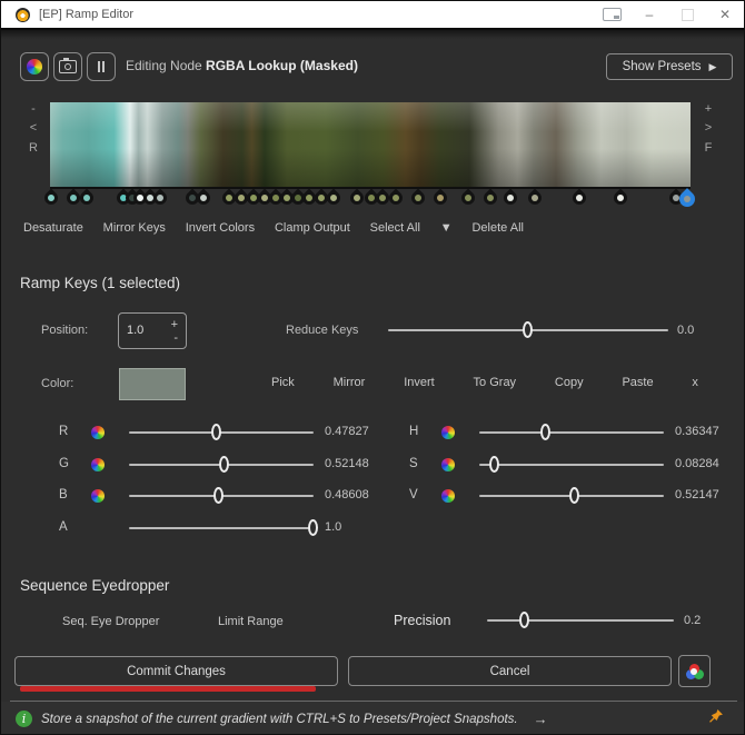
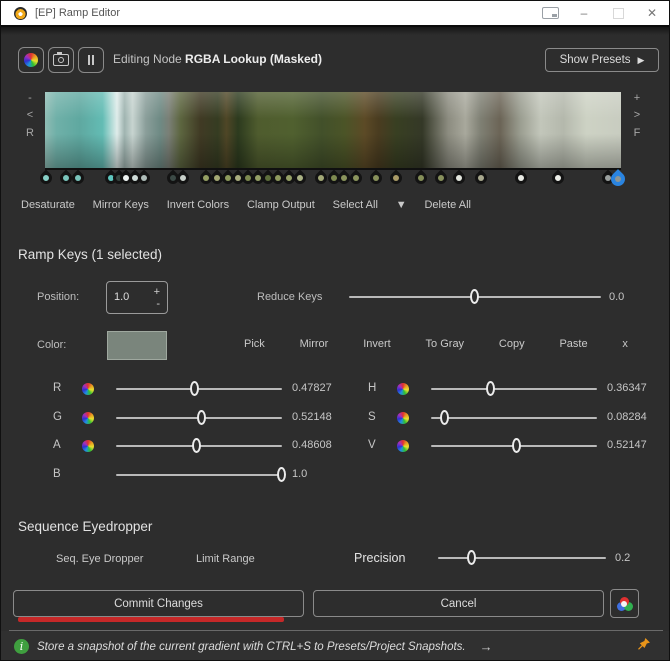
  [EP] Ramp Editor
  –
  ✕
  Editing Node RGBA Lookup (Masked)
  Show Presets
  ▶
  -
  <
  R
  +
  >
  F
  Desaturate
  Mirror Keys
  Invert Colors
  Clamp Output
  Select All
  ▼
  Delete All
  Ramp Keys (1 selected)
  Position:
  1.0
  +
  -
  Reduce Keys
  0.0
  Color:
  Pick
  Mirror
  Invert
  To Gray
  Copy
  Paste
  x
  R
  0.47827
  G
  0.52148
- B
+ A
  0.48608
- A
+ B
  1.0
  H
  0.36347
  S
  0.08284
  V
  0.52147
  Sequence Eyedropper
  Seq. Eye Dropper
  Limit Range
  Precision
  0.2
  Commit Changes
  Cancel
  i
  Store a snapshot of the current gradient with CTRL+S to Presets/Project Snapshots.
  →
